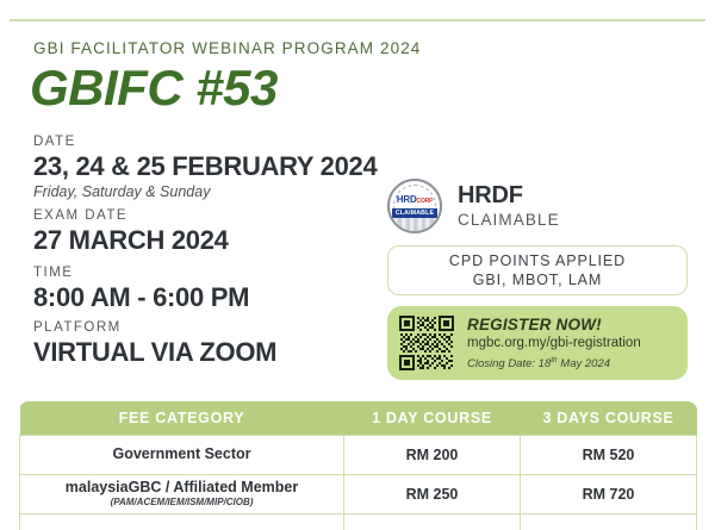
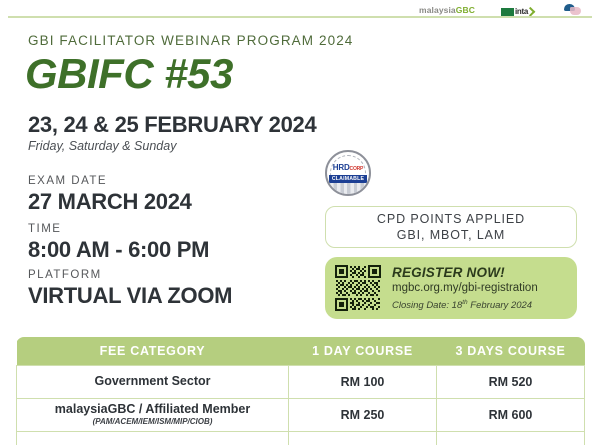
+ malaysiaGBC
+ inta
  GBI FACILITATOR WEBINAR PROGRAM 2024
  GBIFC #53
- DATE
  23, 24 & 25 FEBRUARY 2024
  Friday, Saturday & Sunday
  EXAM DATE
  27 MARCH 2024
  TIME
  8:00 AM - 6:00 PM
  PLATFORM
  VIRTUAL VIA ZOOM
- HRDF
- CLAIMABLE
  CPD POINTS APPLIED
  GBI, MBOT, LAM
  REGISTER NOW!
  mgbc.org.my/gbi-registration
- Closing Date: 18 May 2024
+ Closing Date: 18 February 2024
  FEE CATEGORY	1 DAY COURSE	3 DAYS COURSE
- Government Sector	RM 200	RM 520
+ Government Sector	RM 100	RM 520
- malaysiaGBC / Affiliated Member (PAM/ACEM/IEM/ISM/MIP/CIOB)	RM 250	RM 720
+ malaysiaGBC / Affiliated Member (PAM/ACEM/IEM/ISM/MIP/CIOB)	RM 250	RM 600
